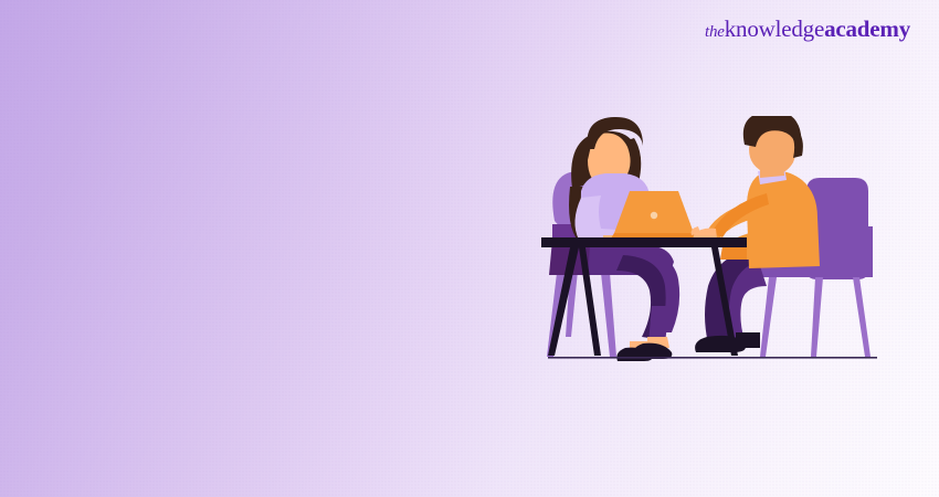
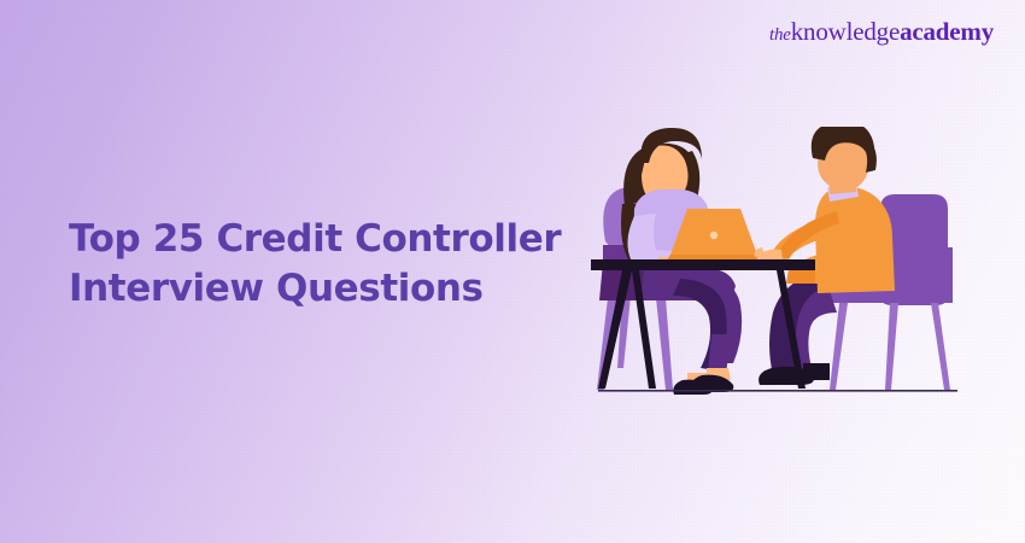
  theknowledgeacademy
+ Top 25 Credit Controller
+ Interview Questions
